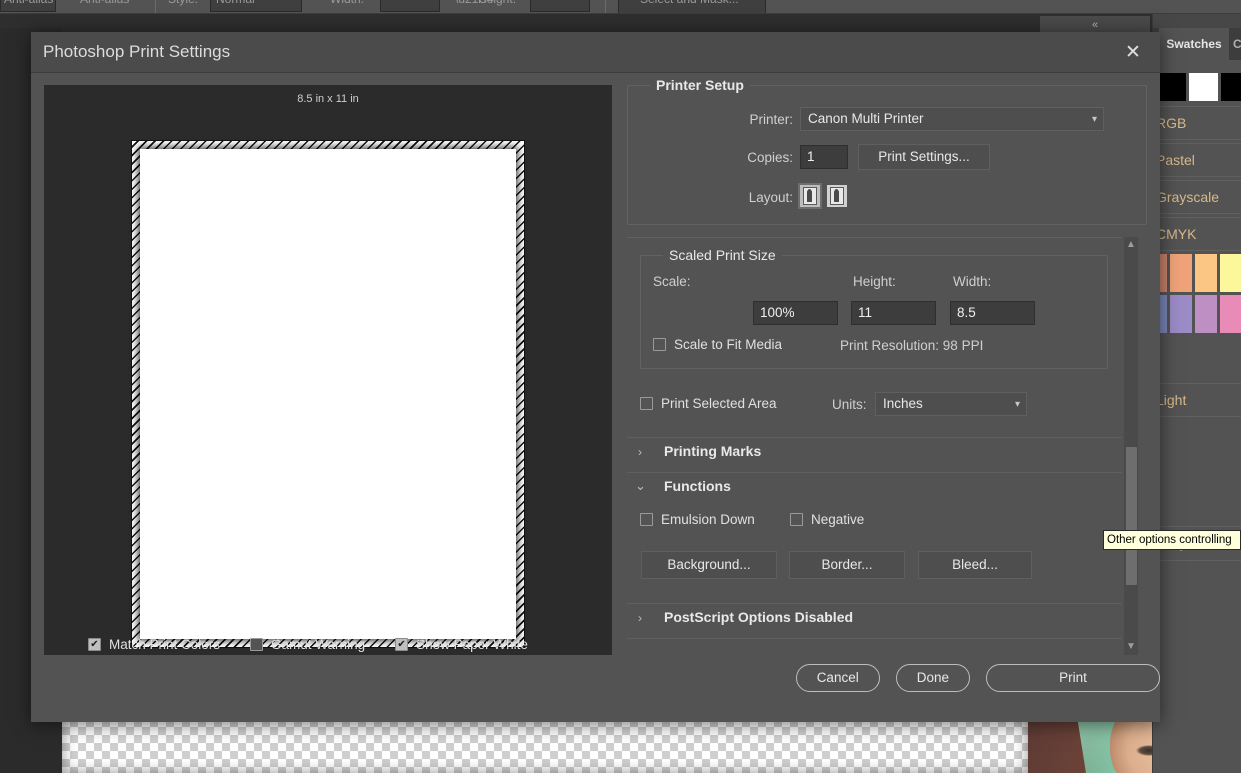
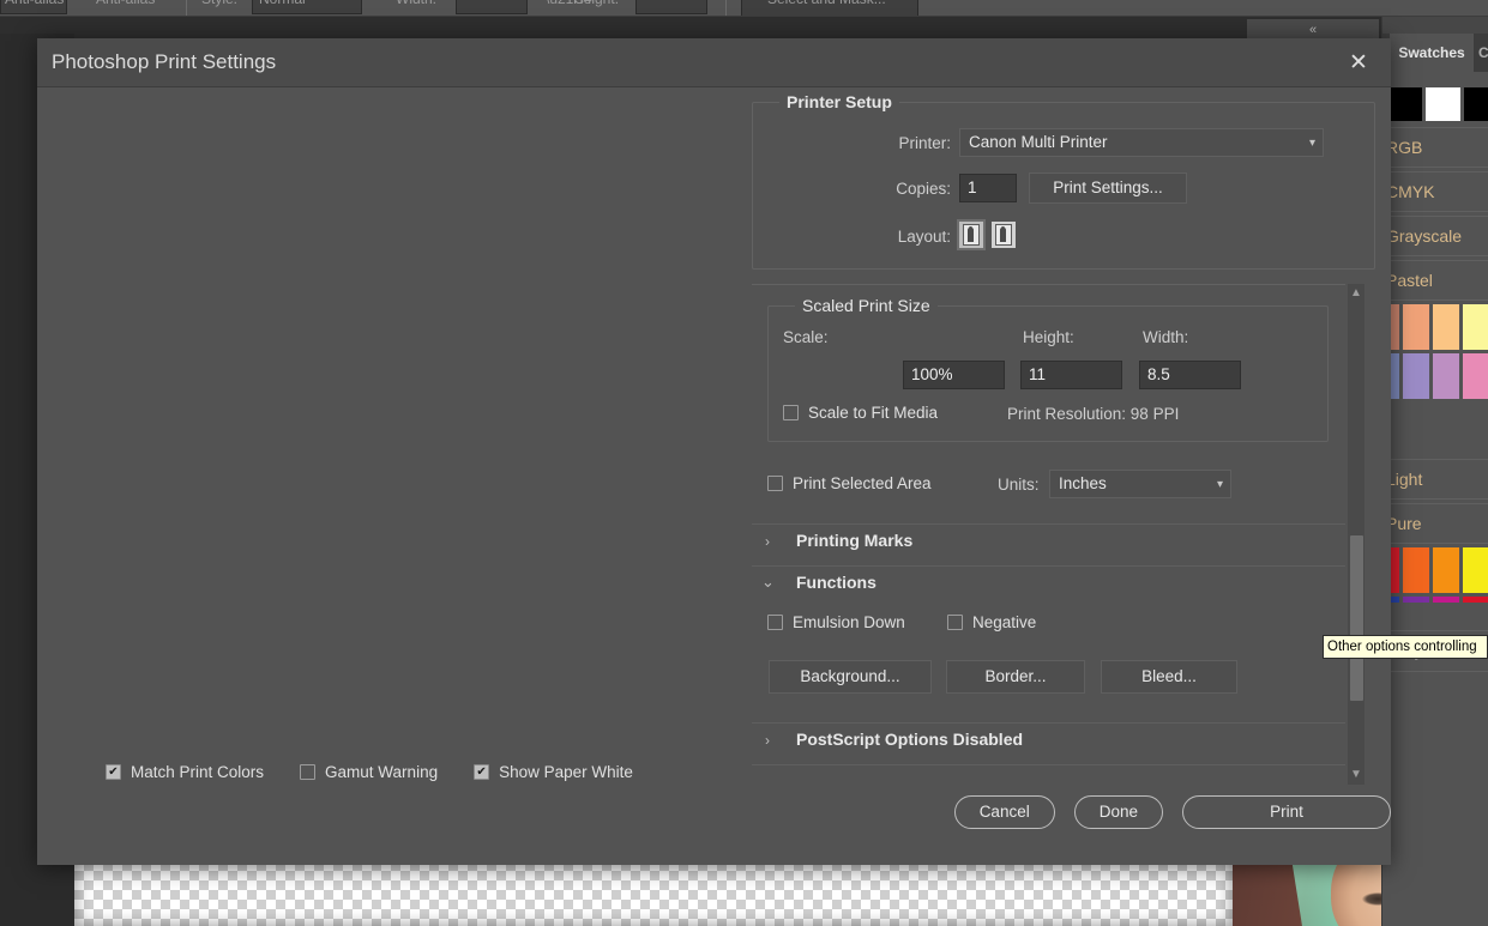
  «
  Swatches
  C
  RGB
- Pastel
+ CMYK
  Grayscale
- CMYK
+ Pastel
  ight
+ Pure
  Other options controlling
  Photoshop Print Settings
  ✕
- 8.5 in x 11 in
  Match Print Colors
  Gamut Warning
  Show Paper White
  Cancel
  Done
  Print
  Printer Setup
  Printer:
  Canon Multi Printer
  ▾
  Copies:
  1
  Print Settings...
  Layout:
  Scaled Print Size
  Scale:
  Height:
  Width:
  100%
  11
  8.5
  Scale to Fit Media
  Print Resolution: 98 PPI
  Print Selected Area
  Units:
  Inches
  ▾
  ›
  Printing Marks
  ⌄
  Functions
  Emulsion Down
  Negative
  Background...
  Border...
  Bleed...
  ›
  PostScript Options Disabled
  ▲
  ▼
